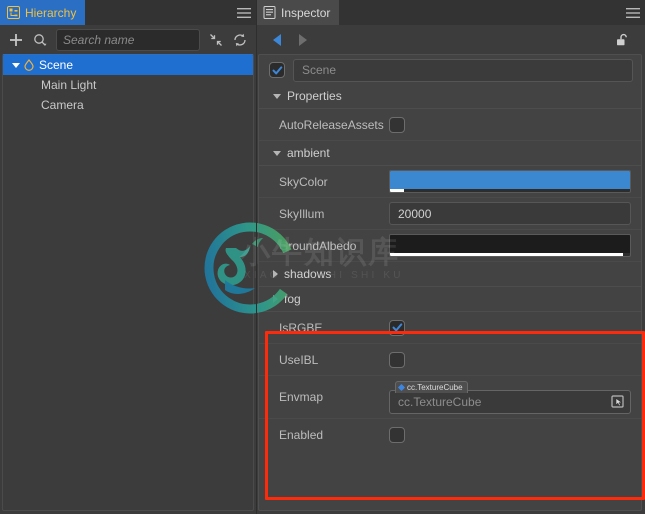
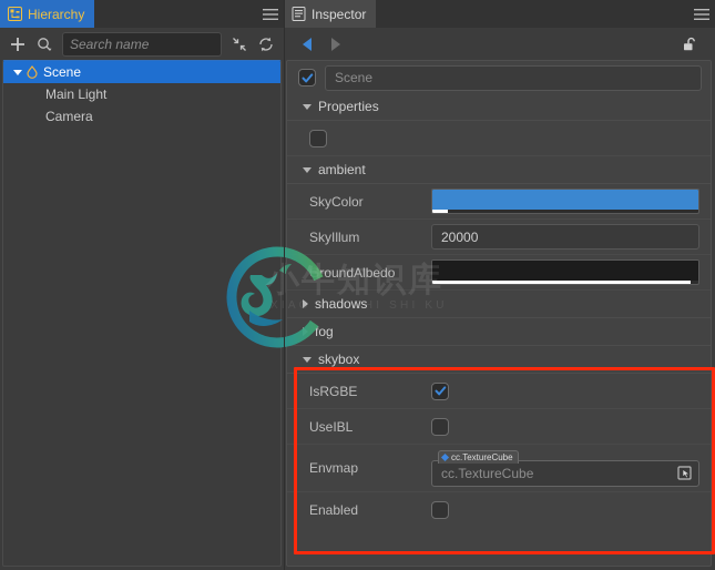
  Hierarchy
  Search name
  Scene
  Main Light
  Camera
  Inspector
  Scene
  Properties
- AutoReleaseAssets
  ambient
  SkyColor
  SkyIllum
  20000
  roundAlbedo
  shadows
  fog
+ skybox
  IsRGBE
  UseIBL
  Envmap
  cc.TextureCube
  cc.TextureCube
  Enabled
  牛知识库
  XAO NIU ZHI SHI KU
